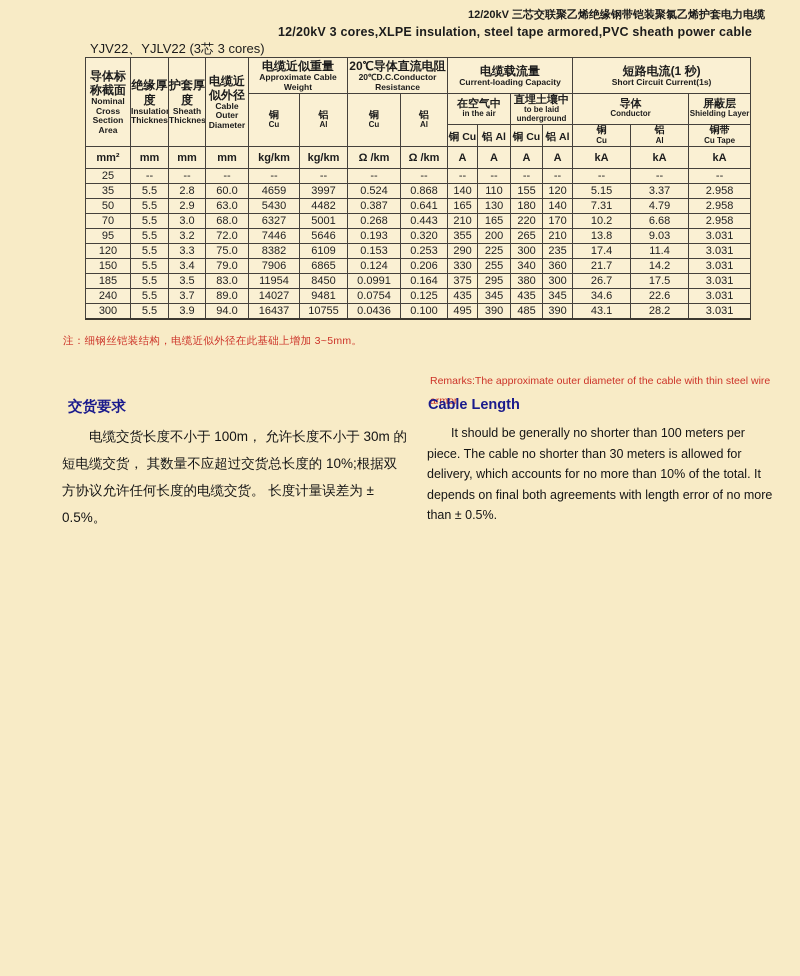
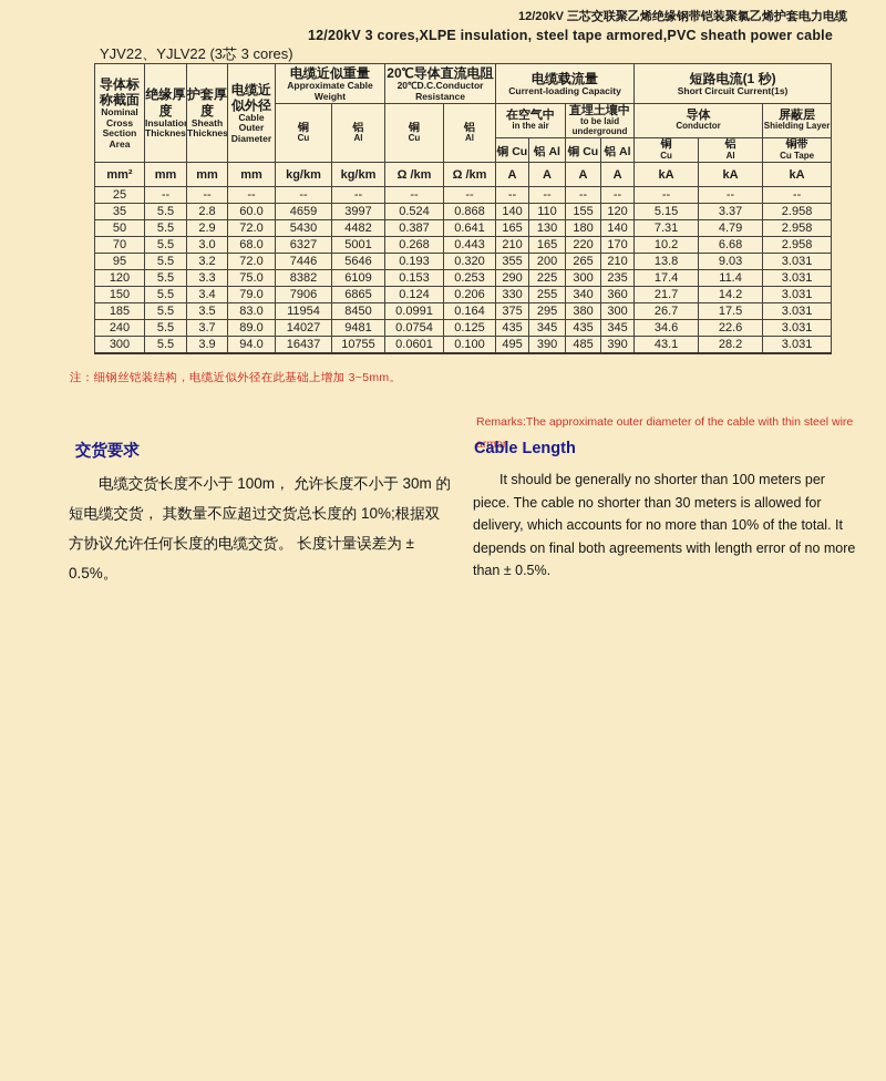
  12/20kV 三芯交联聚乙烯绝缘钢带铠装聚氯乙烯护套电力电缆
  12/20kV 3 cores,XLPE insulation, steel tape armored,PVC sheath power cable
  YJV22、YJLV22 (3芯 3 cores)
  导体标称截面 Nominal Cross Section Area	绝缘厚度 Insulatio Thicknes	护套厚度 Sheath Thicknes	电缆近似外径 Cable Outer Diameter	电缆近似重量 Approximate Cable Weight	20℃导体直流电阻 20℃D.C.Conductor Resistance	电缆载流量 Current-loading Capacity	短路电流(1 秒) Short Circuit Current(1s)
  铜 Cu	铝 Al	铜 Cu	铝 Al	在空气中 in the air	直埋土壤中 to be laid underground	导体 Conductor	屏蔽层 Shielding Layer
  铜 Cu	铝 Al	铜 Cu	铝 Al	铜 Cu	铝 Al	铜带 Cu Tape
  mm²	mm	mm	mm	kg/km	kg/km	Ω /km	Ω /km	A	A	A	A	kA	kA	kA
  25	--	--	--	--	--	--	--	--	--	--	--	--	--	--
  35	5.5	2.8	60.0	4659	3997	0.524	0.868	140	110	155	120	5.15	3.37	2.958
- 50	5.5	2.9	63.0	5430	4482	0.387	0.641	165	130	180	140	7.31	4.79	2.958
+ 50	5.5	2.9	72.0	5430	4482	0.387	0.641	165	130	180	140	7.31	4.79	2.958
  70	5.5	3.0	68.0	6327	5001	0.268	0.443	210	165	220	170	10.2	6.68	2.958
  95	5.5	3.2	72.0	7446	5646	0.193	0.320	355	200	265	210	13.8	9.03	3.031
  120	5.5	3.3	75.0	8382	6109	0.153	0.253	290	225	300	235	17.4	11.4	3.031
  150	5.5	3.4	79.0	7906	6865	0.124	0.206	330	255	340	360	21.7	14.2	3.031
  185	5.5	3.5	83.0	11954	8450	0.0991	0.164	375	295	380	300	26.7	17.5	3.031
  240	5.5	3.7	89.0	14027	9481	0.0754	0.125	435	345	435	345	34.6	22.6	3.031
- 300	5.5	3.9	94.0	16437	10755	0.0436	0.100	495	390	485	390	43.1	28.2	3.031
+ 300	5.5	3.9	94.0	16437	10755	0.0601	0.100	495	390	485	390	43.1	28.2	3.031
  注：细钢丝铠装结构，电缆近似外径在此基础上增加 3~5mm。
  Remarks:The approximate outer diameter of the cable with thin steel wire armor
  交货要求
  Cable Length
  电缆交货长度不小于 100m， 允许长度不小于 30m 的短电缆交货， 其数量不应超过交货总长度的 10%;根据双方协议允许任何长度的电缆交货。 长度计量误差为 ± 0.5%。
  It should be generally no shorter than 100 meters per piece. The cable no shorter than 30 meters is allowed for delivery, which accounts for no more than 10% of the total. It depends on final both agreements with length error of no more than ± 0.5%.
